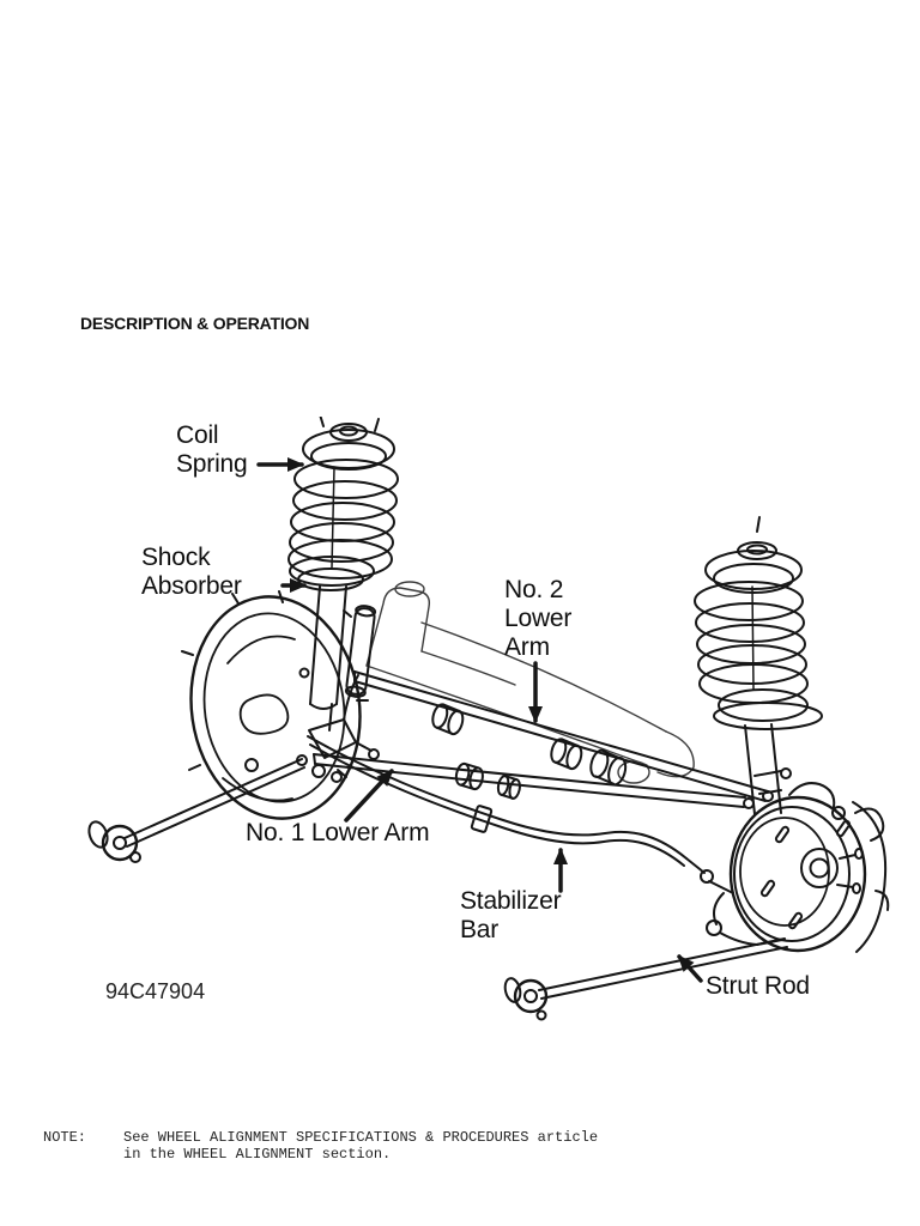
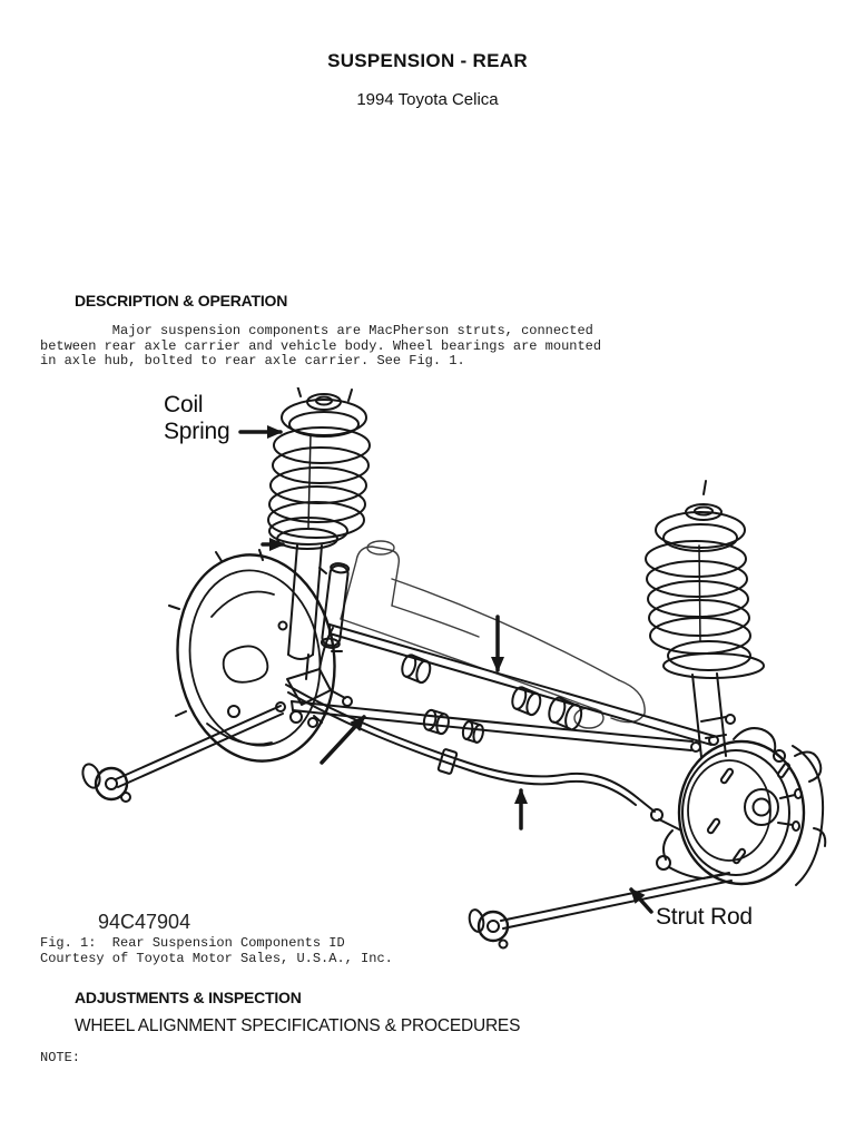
+ SUSPENSION - REAR
+ 1994 Toyota Celica
  DESCRIPTION & OPERATION
+ Major suspension components are MacPherson struts, connected
+ between rear axle carrier and vehicle body. Wheel bearings are mounted
+ in axle hub, bolted to rear axle carrier. See Fig. 1.
  Coil
  Spring
- Shock
- Absorber
- No. 2
- Lower
- Arm
- No. 1 Lower Arm
- Stabilizer
- Bar
  Strut Rod
  94C47904
+ Fig. 1: Rear Suspension Components ID
+ Courtesy of Toyota Motor Sales, U.S.A., Inc.
+ ADJUSTMENTS & INSPECTION
+ WHEEL ALIGNMENT SPECIFICATIONS & PROCEDURES
  NOTE:
- See WHEEL ALIGNMENT SPECIFICATIONS & PROCEDURES article
- in the WHEEL ALIGNMENT section.
